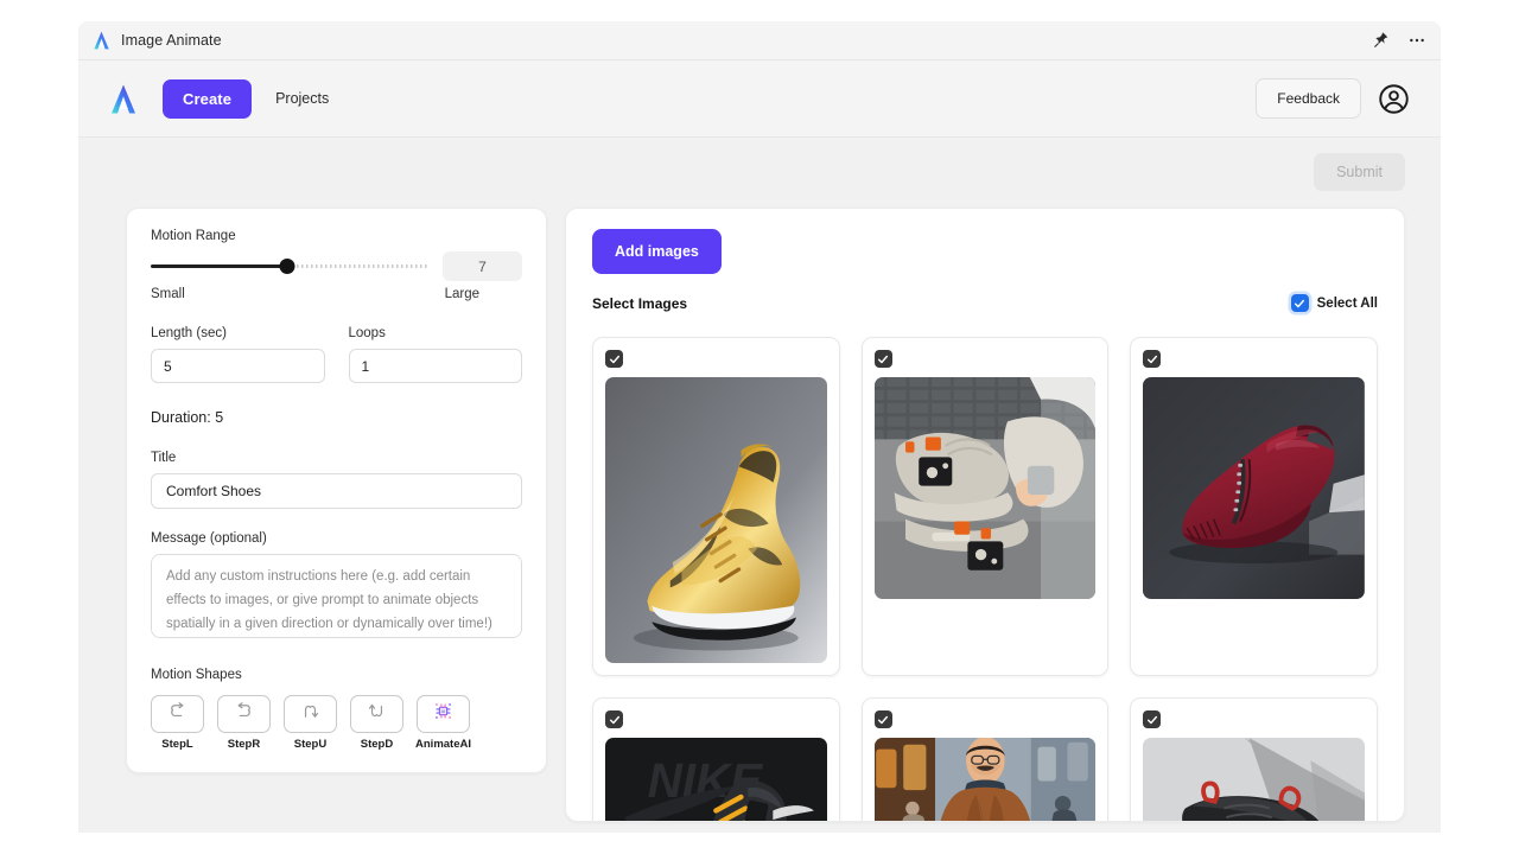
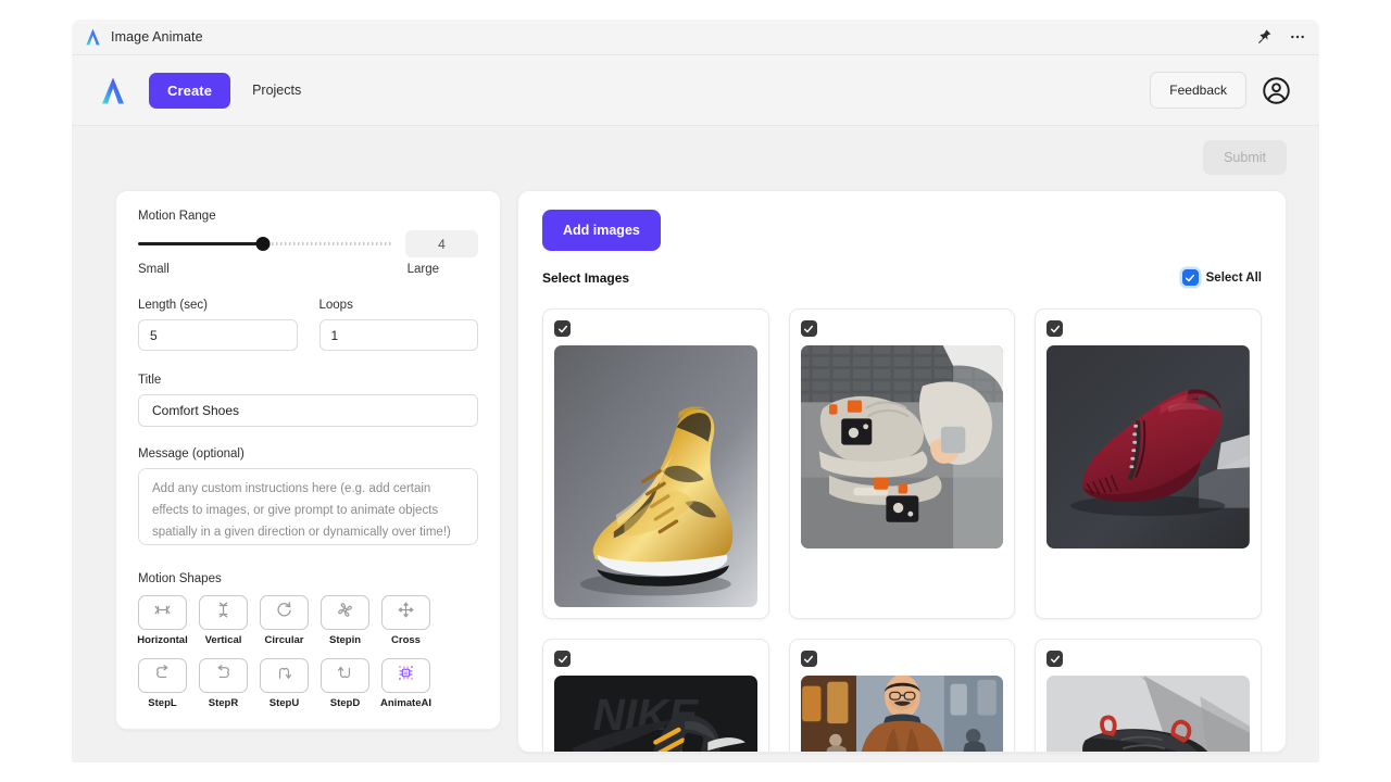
  Image Animate
  Create
  Projects
  Feedback
  Submit
  Motion Range
- 7
+ 4
  Small
  Large
  Length (sec)
  5
  Loops
  1
- Duration: 5
  Title
  Comfort Shoes
  Message (optional)
  Motion Shapes
+ Horizontal
+ Vertical
+ Circular
+ Stepin
+ Cross
  StepL
  StepR
  StepU
  StepD
  AnimateAI
  Add images
  Select Images
  Select All
  NIK
